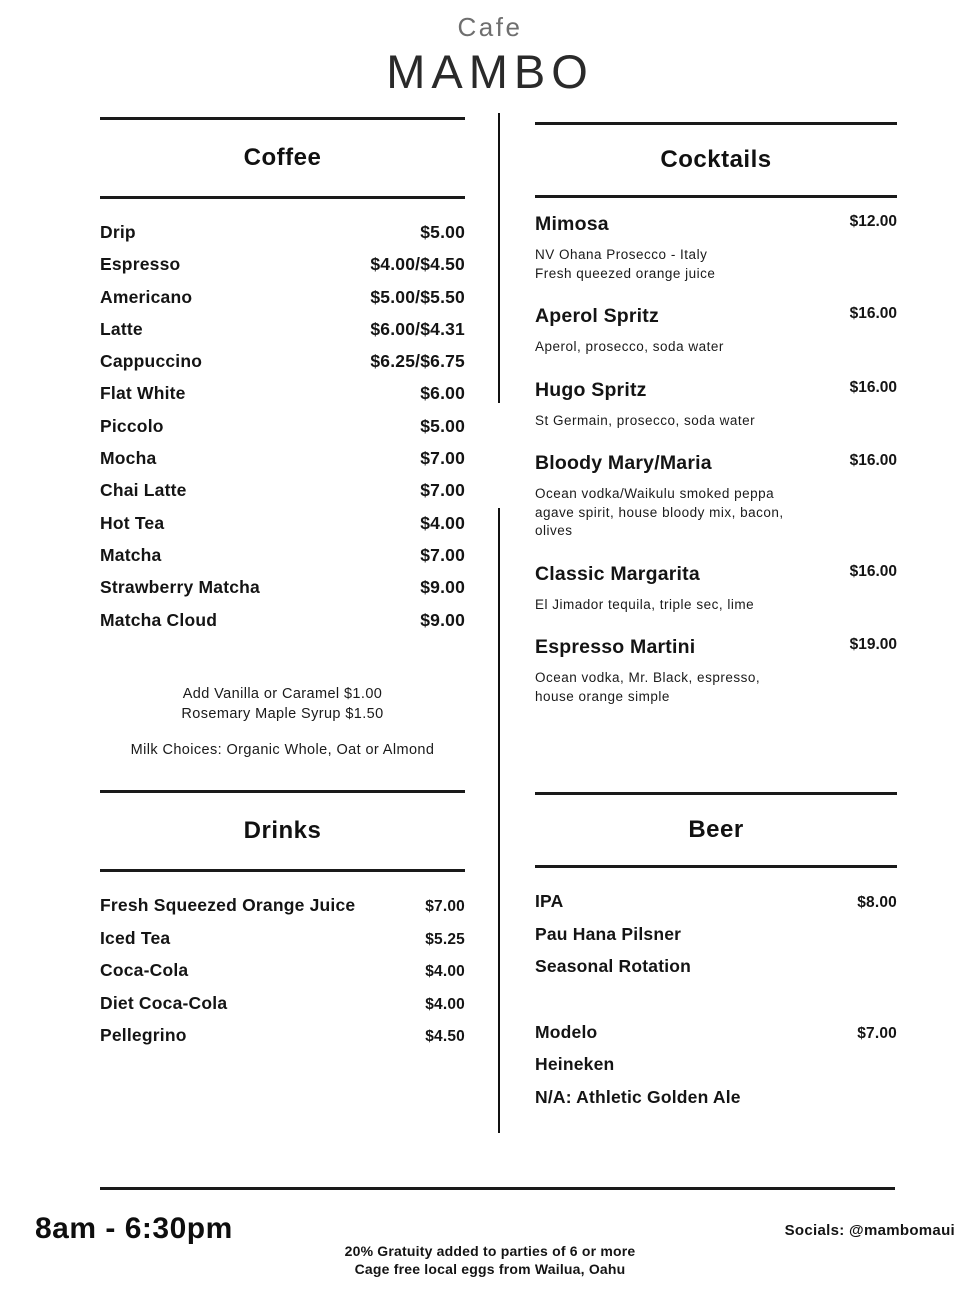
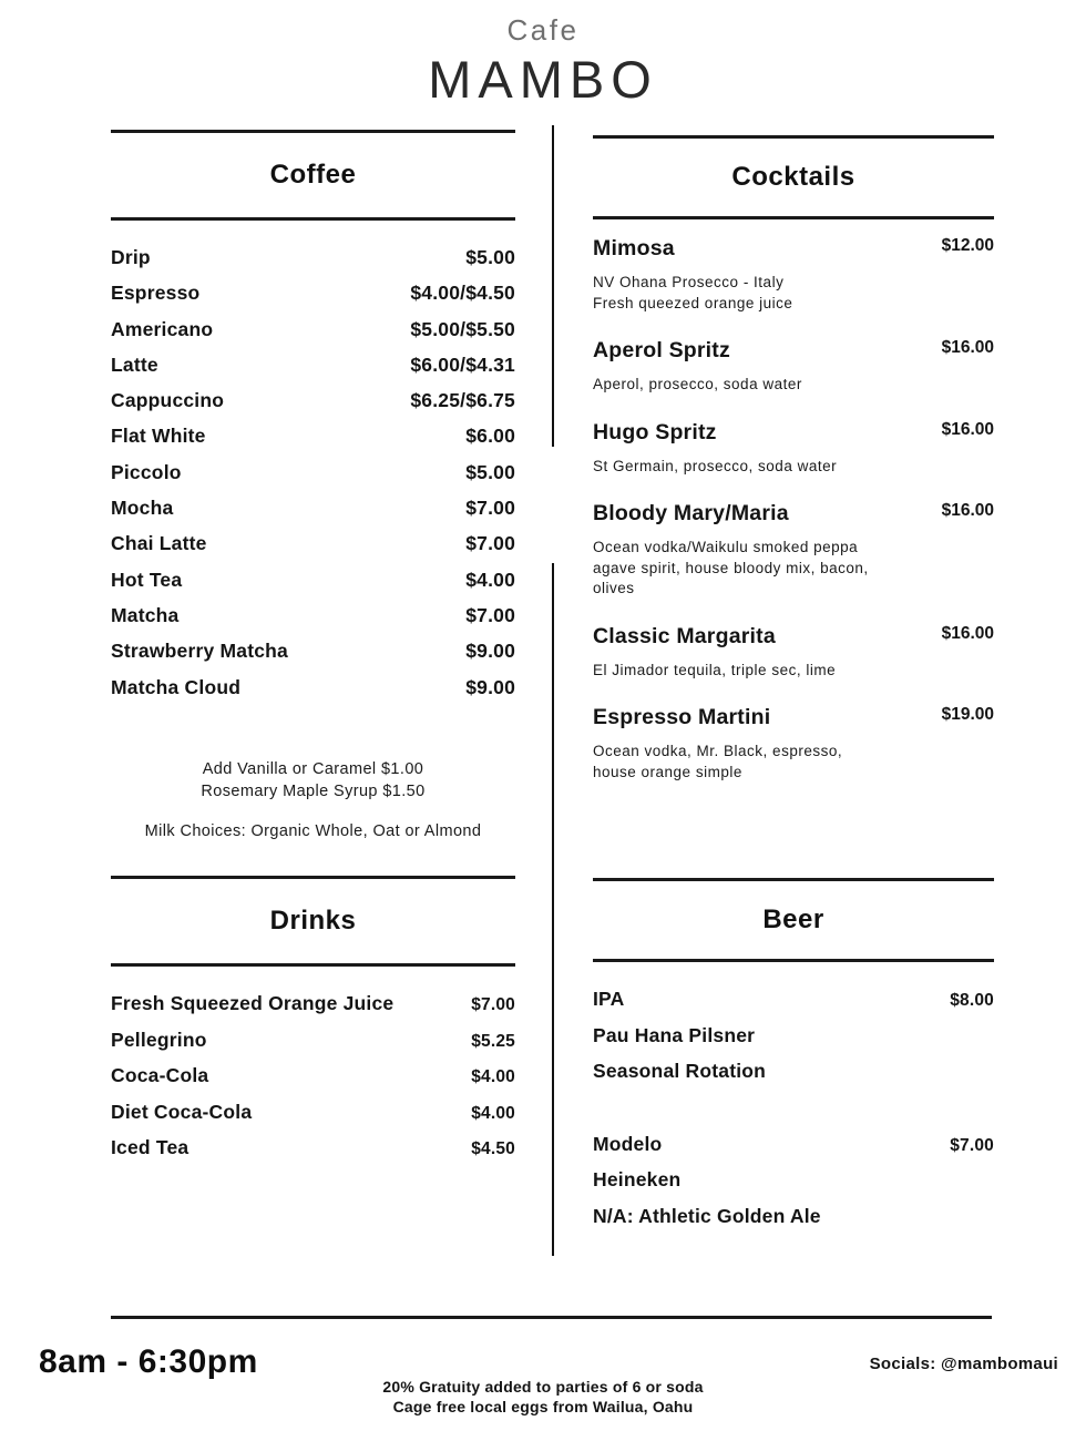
  Cafe
  MAMBO
  Coffee
  Drip
  $5.00
  Espresso
  $4.00/$4.50
  Americano
  $5.00/$5.50
  Latte
  $6.00/$4.31
  Cappuccino
  $6.25/$6.75
  Flat White
  $6.00
  Piccolo
  $5.00
  Mocha
  $7.00
  Chai Latte
  $7.00
  Hot Tea
  $4.00
  Matcha
  $7.00
  Strawberry Matcha
  $9.00
  Matcha Cloud
  $9.00
  Add Vanilla or Caramel $1.00
  Rosemary Maple Syrup $1.50
  Milk Choices: Organic Whole, Oat or Almond
  Cocktails
  Mimosa
  $12.00
  NV Ohana Prosecco - Italy
  Fresh queezed orange juice
  Aperol Spritz
  $16.00
  Aperol, prosecco, soda water
  Hugo Spritz
  $16.00
  St Germain, prosecco, soda water
  Bloody Mary/Maria
  $16.00
  Ocean vodka/Waikulu smoked peppa
  agave spirit, house bloody mix, bacon,
  olives
  Classic Margarita
  $16.00
  El Jimador tequila, triple sec, lime
  Espresso Martini
  $19.00
  Ocean vodka, Mr. Black, espresso,
  house orange simple
  Drinks
  Fresh Squeezed Orange Juice
  $7.00
- Iced Tea
+ Pellegrino
  $5.25
  Coca-Cola
  $4.00
  Diet Coca-Cola
  $4.00
- Pellegrino
+ Iced Tea
  $4.50
  Beer
  IPA
  $8.00
  Pau Hana Pilsner
  Seasonal Rotation
  Modelo
  $7.00
  Heineken
  N/A: Athletic Golden Ale
  8am - 6:30pm
  Socials: @mambomaui
- 20% Gratuity added to parties of 6 or more
+ 20% Gratuity added to parties of 6 or soda
  Cage free local eggs from Wailua, Oahu
